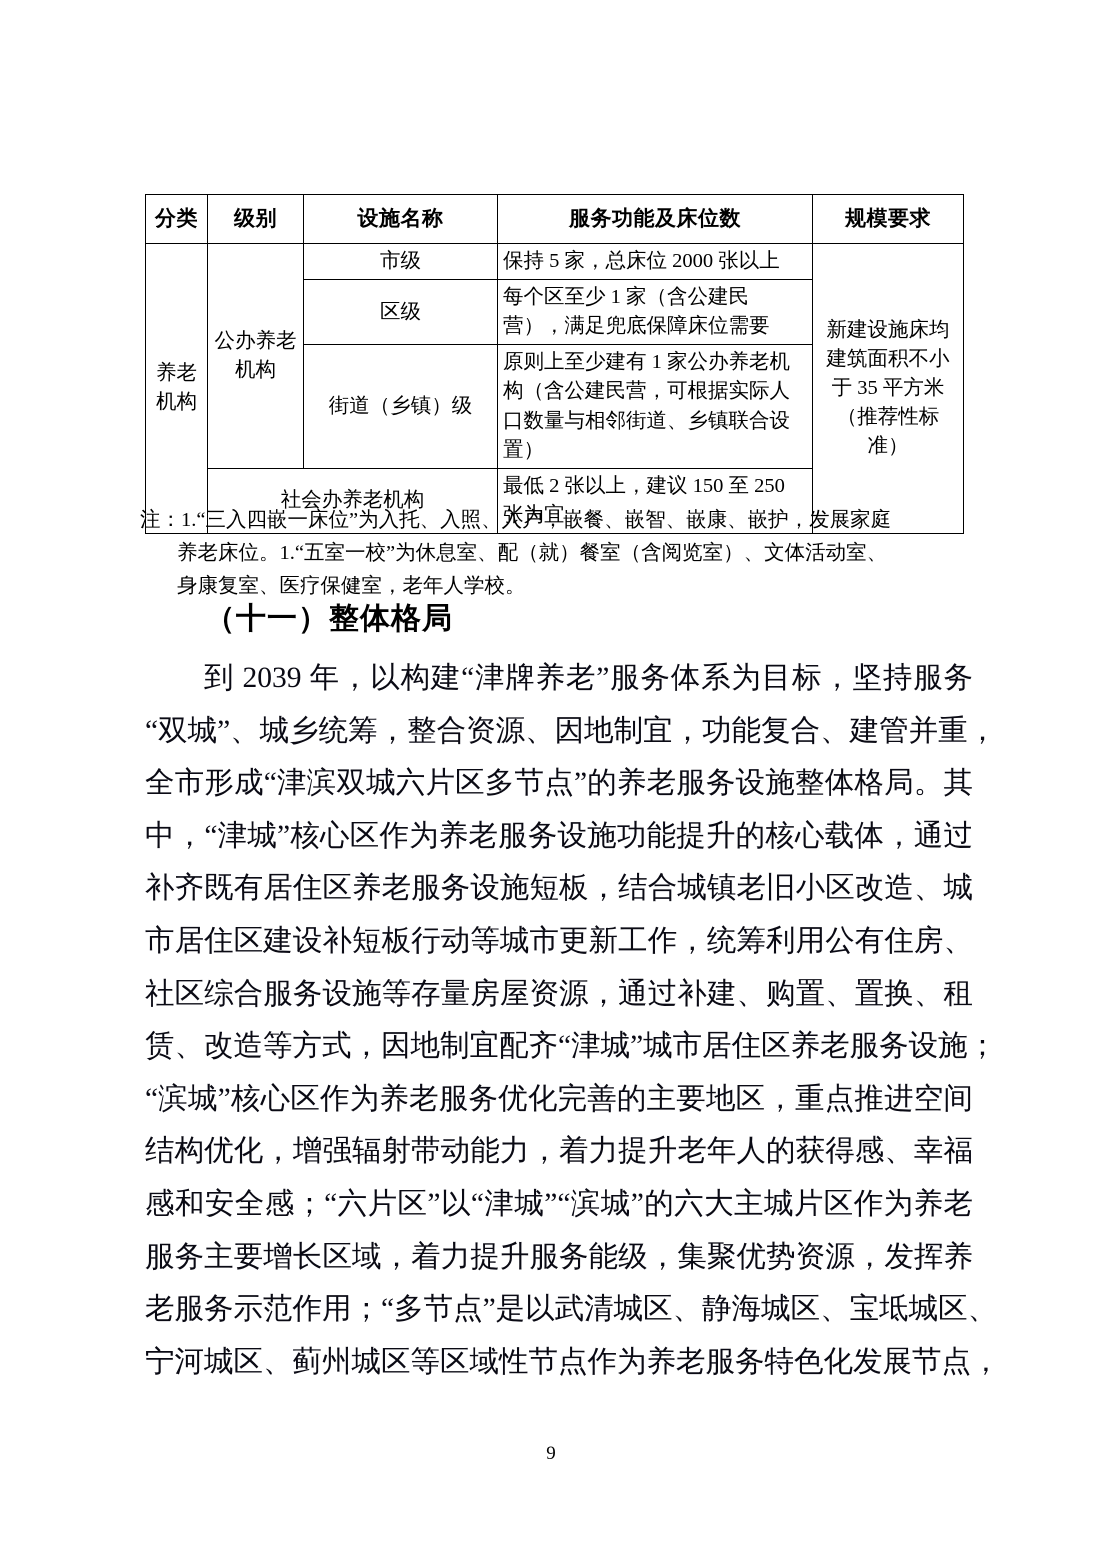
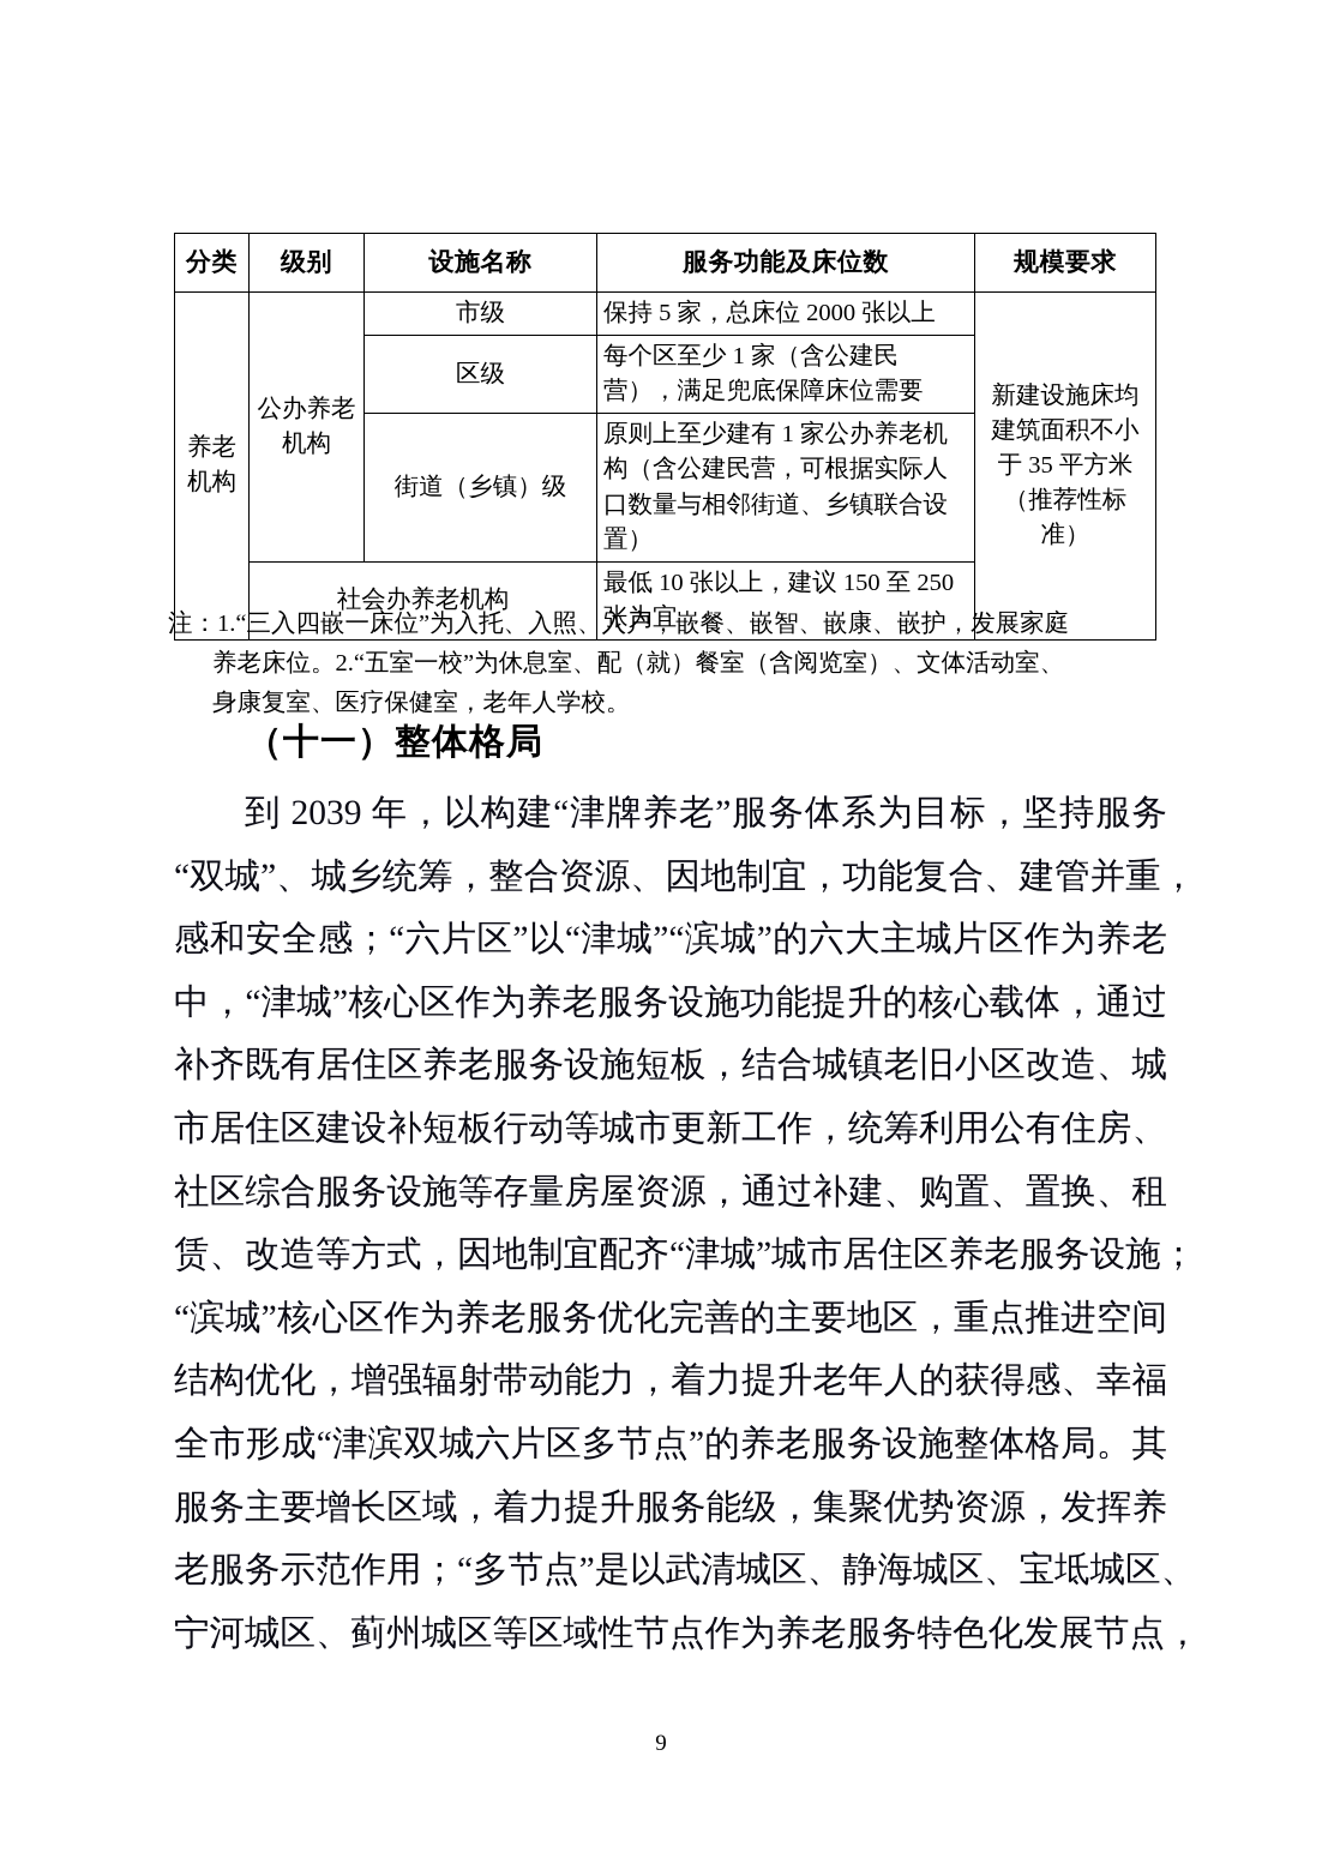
  分类	级别	设施名称	服务功能及床位数	规模要求
  养老机构	公办养老机构	市级	保持 5 家，总床位 2000 张以上	新建设施床均建筑面积不小于 35 平方米（推荐性标准）
  区级	每个区至少 1 家（含公建民营），满足兜底保障床位需要
  街道（乡镇）级	原则上至少建有 1 家公办养老机构（含公建民营，可根据实际人口数量与相邻街道、乡镇联合设置）
- 社会办养老机构	最低 2 张以上，建议 150 至 250 张为宜
+ 社会办养老机构	最低 10 张以上，建议 150 至 250 张为宜
  注：1.“三入四嵌一床位”为入托、入照、入户，嵌餐、嵌智、嵌康、嵌护，发展家庭
- 养老床位。1.“五室一校”为休息室、配（就）餐室（含阅览室）、文体活动室、
+ 养老床位。2.“五室一校”为休息室、配（就）餐室（含阅览室）、文体活动室、
  身康复室、医疗保健室，老年人学校。
  （十一）整体格局
  到 2039 年，以构建“津牌养老”服务体系为目标，坚持服务
  “双城”、城乡统筹，整合资源、因地制宜，功能复合、建管并重，
- 全市形成“津滨双城六片区多节点”的养老服务设施整体格局。其
+ 感和安全感；“六片区”以“津城”“滨城”的六大主城片区作为养老
  中，“津城”核心区作为养老服务设施功能提升的核心载体，通过
  补齐既有居住区养老服务设施短板，结合城镇老旧小区改造、城
  市居住区建设补短板行动等城市更新工作，统筹利用公有住房、
  社区综合服务设施等存量房屋资源，通过补建、购置、置换、租
  赁、改造等方式，因地制宜配齐“津城”城市居住区养老服务设施；
  “滨城”核心区作为养老服务优化完善的主要地区，重点推进空间
  结构优化，增强辐射带动能力，着力提升老年人的获得感、幸福
- 感和安全感；“六片区”以“津城”“滨城”的六大主城片区作为养老
+ 全市形成“津滨双城六片区多节点”的养老服务设施整体格局。其
  服务主要增长区域，着力提升服务能级，集聚优势资源，发挥养
  老服务示范作用；“多节点”是以武清城区、静海城区、宝坻城区、
  宁河城区、蓟州城区等区域性节点作为养老服务特色化发展节点，
  9
